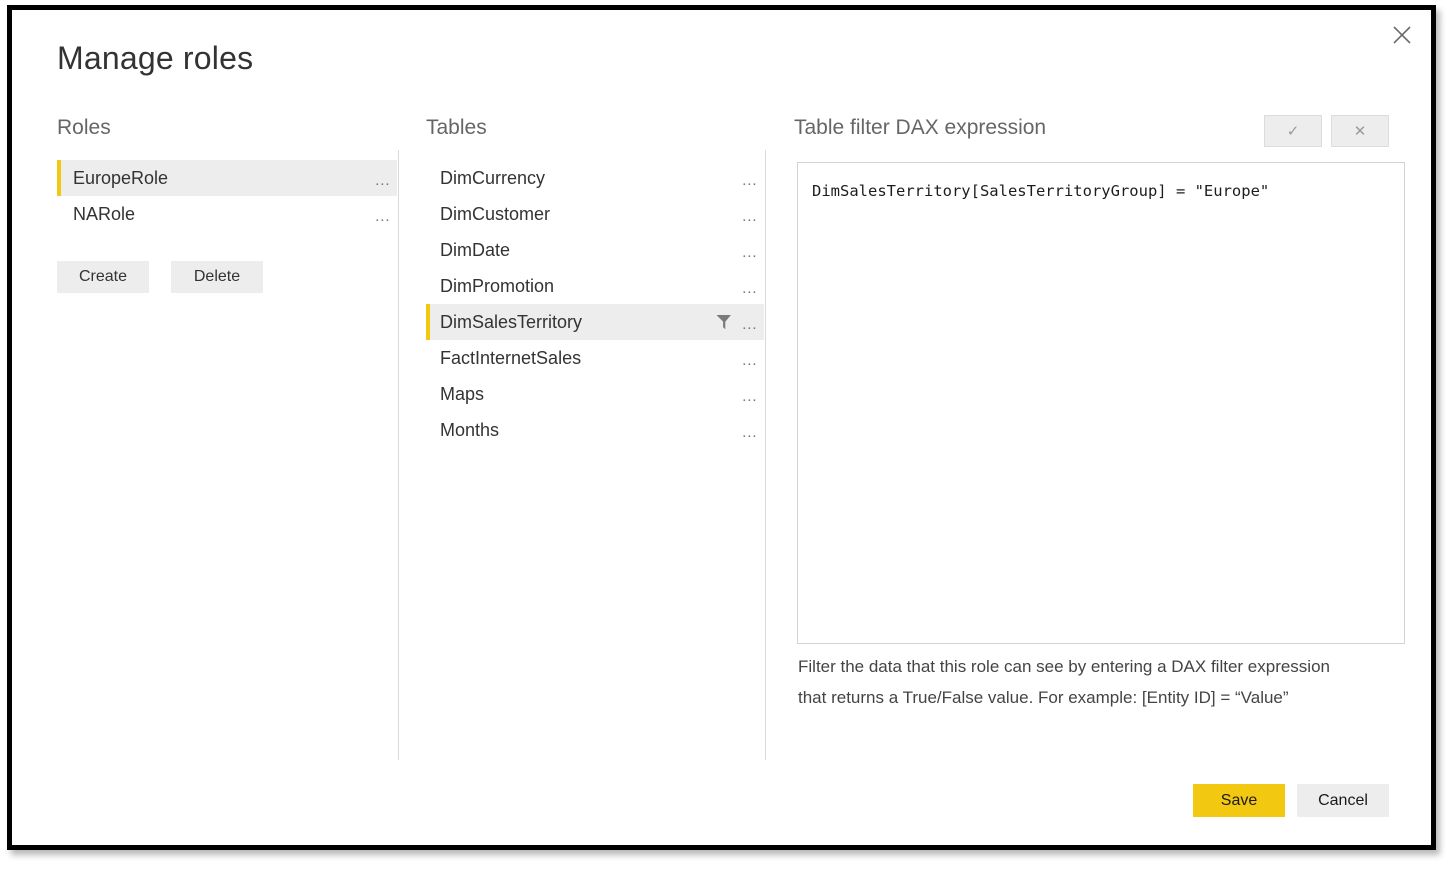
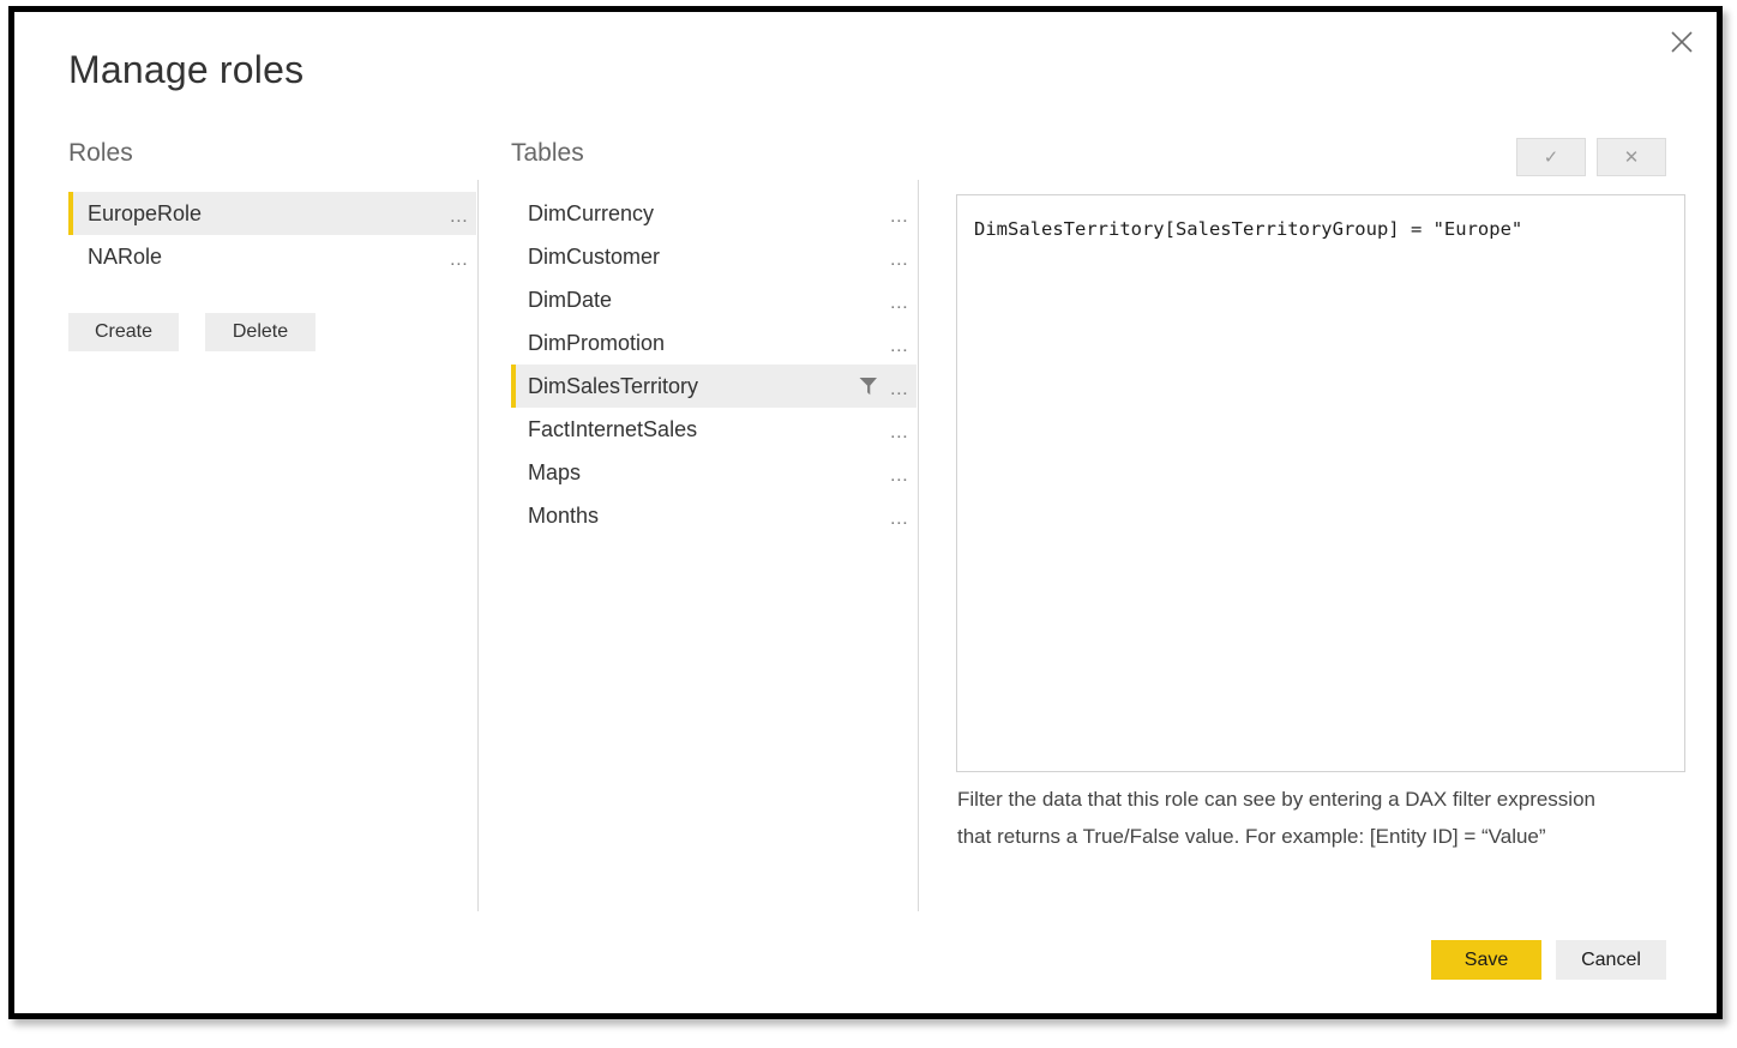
  Manage roles
  Roles
  Tables
- Table filter DAX expression
  EuropeRole
  …
  NARole
  …
  Create
  Delete
  DimCurrency
  …
  DimCustomer
  …
  DimDate
  …
  DimPromotion
  …
  DimSalesTerritory
  …
  FactInternetSales
  …
  Maps
  …
  Months
  …
  ✓
  ✕
  DimSalesTerritory[SalesTerritoryGroup] = "Europe"
  Filter the data that this role can see by entering a DAX filter expression
  that returns a True/False value. For example: [Entity ID] = “Value”
  Save
  Cancel
